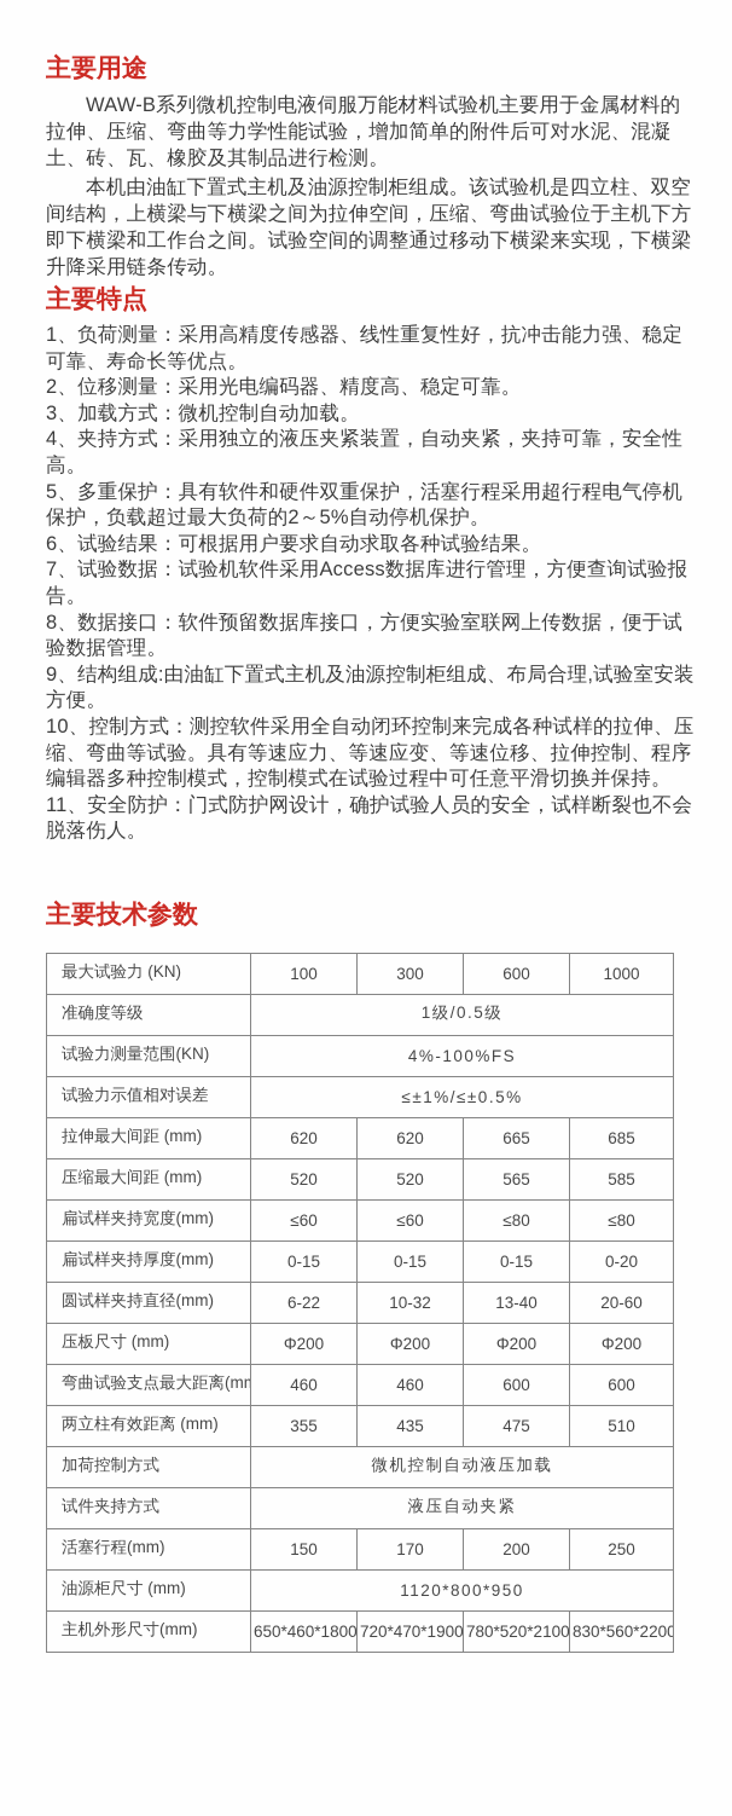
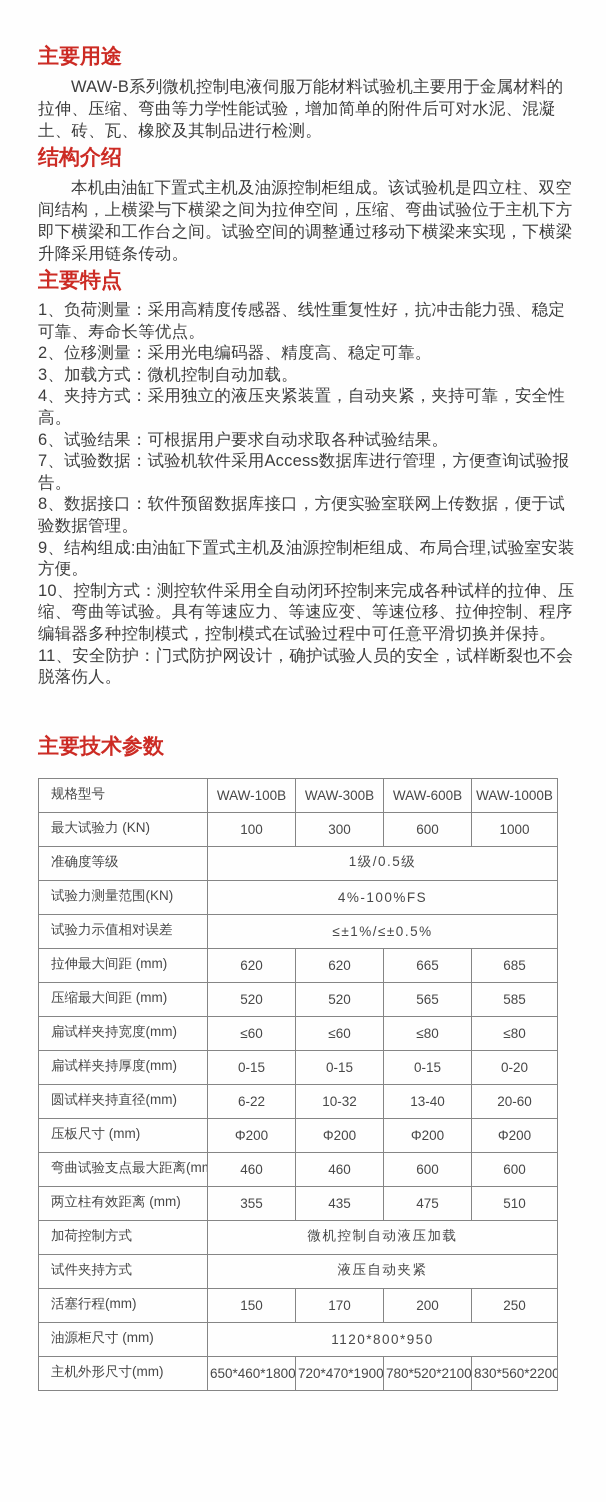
  主要用途
  WAW-B系列微机控制电液伺服万能材料试验机主要用于金属材料的拉伸、压缩、弯曲等力学性能试验，增加简单的附件后可对水泥、混凝土、砖、瓦、橡胶及其制品进行检测。
+ 结构介绍
  本机由油缸下置式主机及油源控制柜组成。该试验机是四立柱、双空间结构，上横梁与下横梁之间为拉伸空间，压缩、弯曲试验位于主机下方即下横梁和工作台之间。试验空间的调整通过移动下横梁来实现，下横梁升降采用链条传动。
  主要特点
  1、负荷测量：采用高精度传感器、线性重复性好，抗冲击能力强、稳定可靠、寿命长等优点。
  2、位移测量：采用光电编码器、精度高、稳定可靠。
  3、加载方式：微机控制自动加载。
  4、夹持方式：采用独立的液压夹紧装置，自动夹紧，夹持可靠，安全性高。
- 5、多重保护：具有软件和硬件双重保护，活塞行程采用超行程电气停机保护，负载超过最大负荷的2～5%自动停机保护。
  6、试验结果：可根据用户要求自动求取各种试验结果。
  7、试验数据：试验机软件采用Access数据库进行管理，方便查询试验报告。
  8、数据接口：软件预留数据库接口，方便实验室联网上传数据，便于试验数据管理。
  9、结构组成:由油缸下置式主机及油源控制柜组成、布局合理,试验室安装方便。
  10、控制方式：测控软件采用全自动闭环控制来完成各种试样的拉伸、压缩、弯曲等试验。具有等速应力、等速应变、等速位移、拉伸控制、程序编辑器多种控制模式，控制模式在试验过程中可任意平滑切换并保持。
  11、安全防护：门式防护网设计，确护试验人员的安全，试样断裂也不会脱落伤人。
  主要技术参数
+ 规格型号	WAW-100B	WAW-300B	WAW-600B	WAW-1000B
  最大试验力 (KN)	100	300	600	1000
  准确度等级	1级/0.5级
  试验力测量范围(KN)	4%-100%FS
  试验力示值相对误差	≤±1%/≤±0.5%
  拉伸最大间距 (mm)	620	620	665	685
  压缩最大间距 (mm)	520	520	565	585
  扁试样夹持宽度(mm)	≤60	≤60	≤80	≤80
  扁试样夹持厚度(mm)	0-15	0-15	0-15	0-20
  圆试样夹持直径(mm)	6-22	10-32	13-40	20-60
  压板尺寸 (mm)	Φ200	Φ200	Φ200	Φ200
  弯曲试验支点最大距离(mm	460	460	600	600
  两立柱有效距离 (mm)	355	435	475	510
  加荷控制方式	微机控制自动液压加载
  试件夹持方式	液压自动夹紧
  活塞行程(mm)	150	170	200	250
  油源柜尺寸 (mm)	1120*800*950
  主机外形尺寸(mm)	650*460*1800	720*470*1900	780*520*2100	830*560*2200
